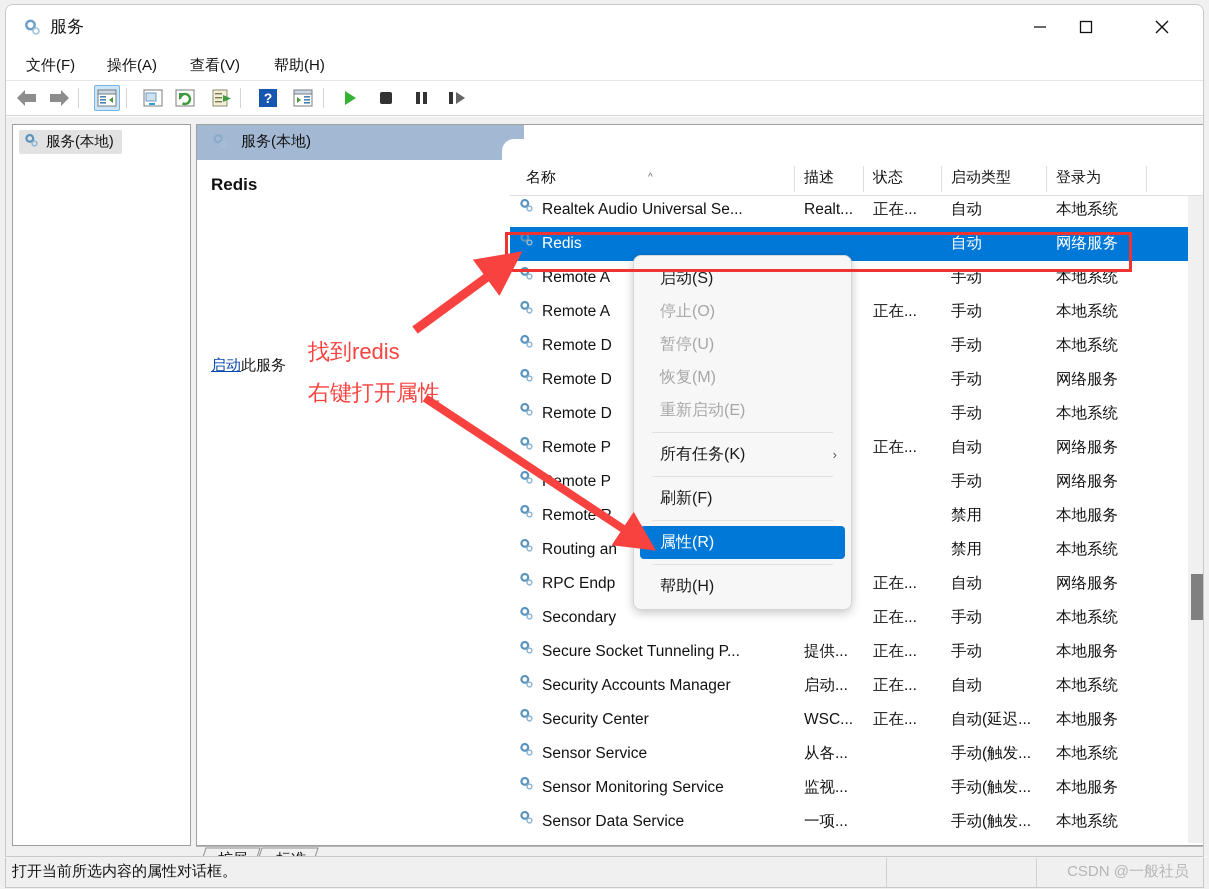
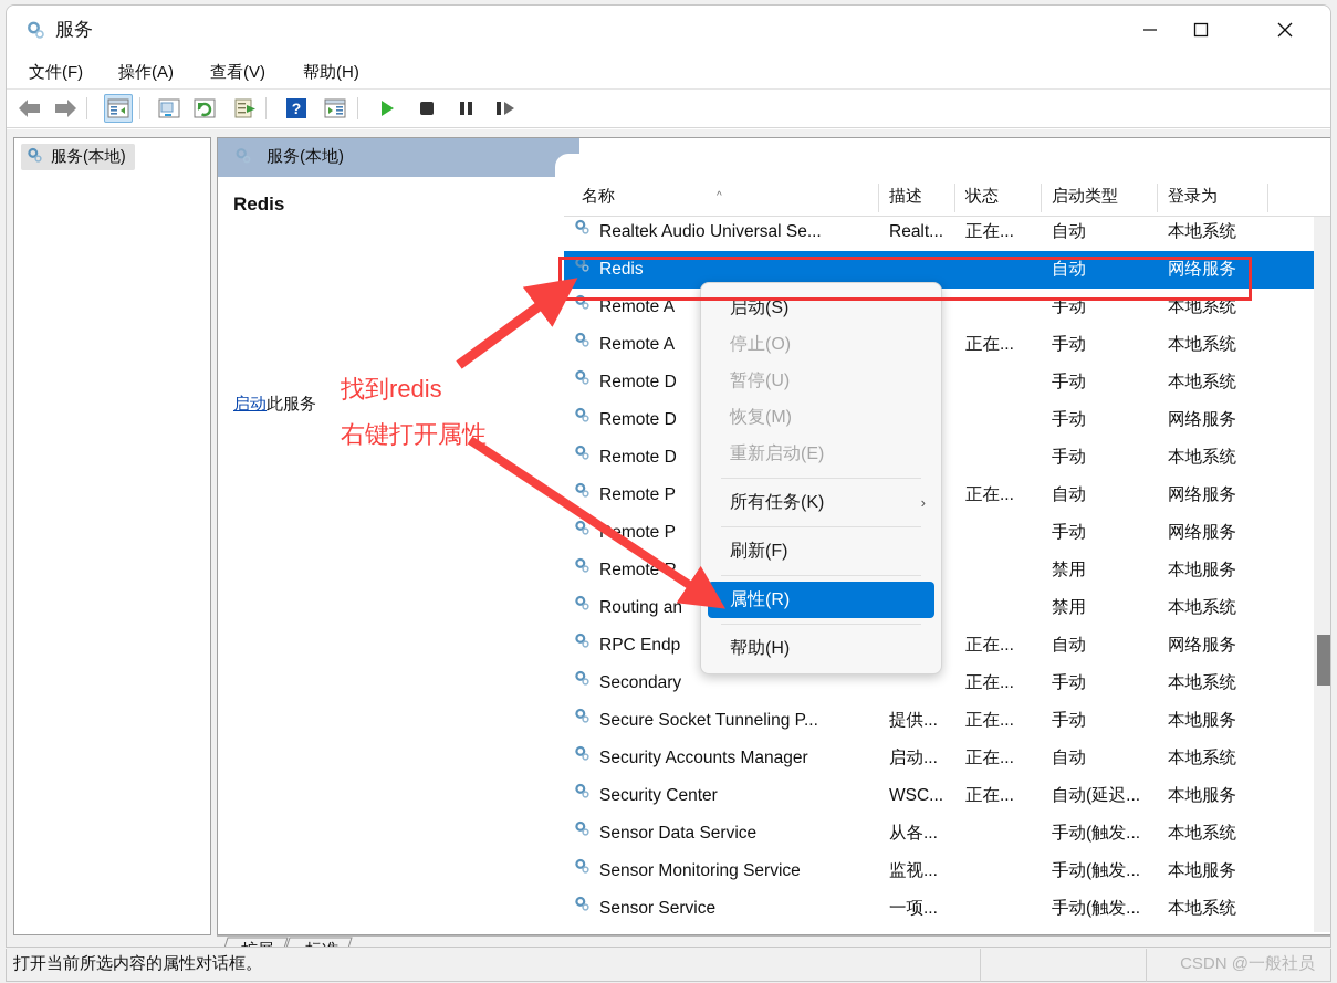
  服务
  文件(F)
  操作(A)
  查看(V)
  帮助(H)
  ?
  服务(本地)
  服务(本地)
  Redis
  启动此服务
  名称
  ^
  描述
  状态
  启动类型
  登录为
  Realtek Audio Universal Se...
  Realt...
  正在...
  自动
  本地系统
  Redis
  自动
  网络服务
  Remote A
  手动
  本地系统
  Remote A
  正在...
  手动
  本地系统
  Remote D
  手动
  本地系统
  Remote D
  手动
  网络服务
  Remote D
  手动
  本地系统
  Remote P
  正在...
  自动
  网络服务
  mote P
  手动
  网络服务
  Remote
  禁用
  本地服务
  Routing an
  禁用
  本地系统
  RPC Endp
  正在...
  自动
  网络服务
  Secondary
  正在...
  手动
  本地系统
  Secure Socket Tunneling P...
  提供...
  正在...
  手动
  本地服务
  Security Accounts Manager
  启动...
  正在...
  自动
  本地系统
  Security Center
  WSC...
  正在...
  自动(延迟...
  本地服务
- Sensor Service
+ Sensor Data Service
  从各...
  手动(触发...
  本地系统
  Sensor Monitoring Service
  监视...
  手动(触发...
  本地服务
- Sensor Data Service
+ Sensor Service
  一项...
  手动(触发...
  本地系统
  启动(S)
  停止(O)
  暂停(U)
  恢复(M)
  重新启动(E)
  所有任务(K)
  ›
  刷新(F)
  属性(R)
  帮助(H)
  找到redis
  右键打开属性
  打开当前所选内容的属性对话框。
  CSDN @一般社员
